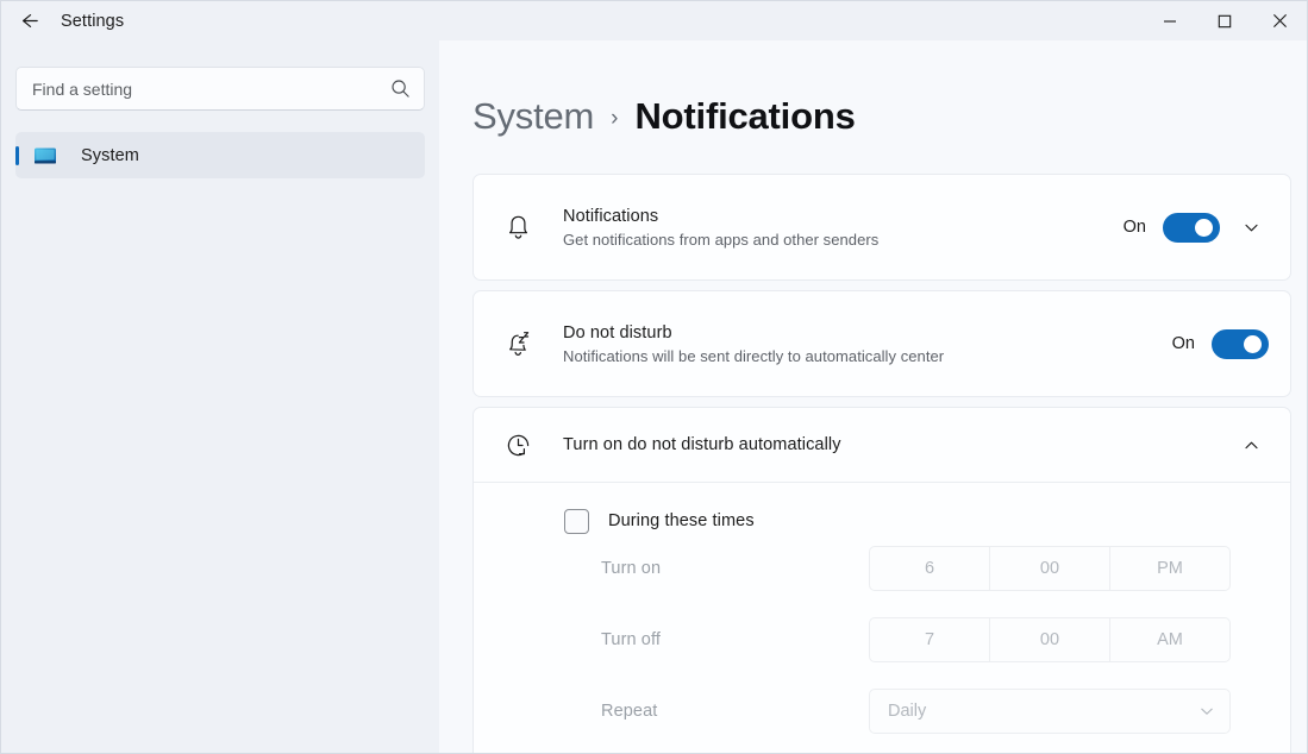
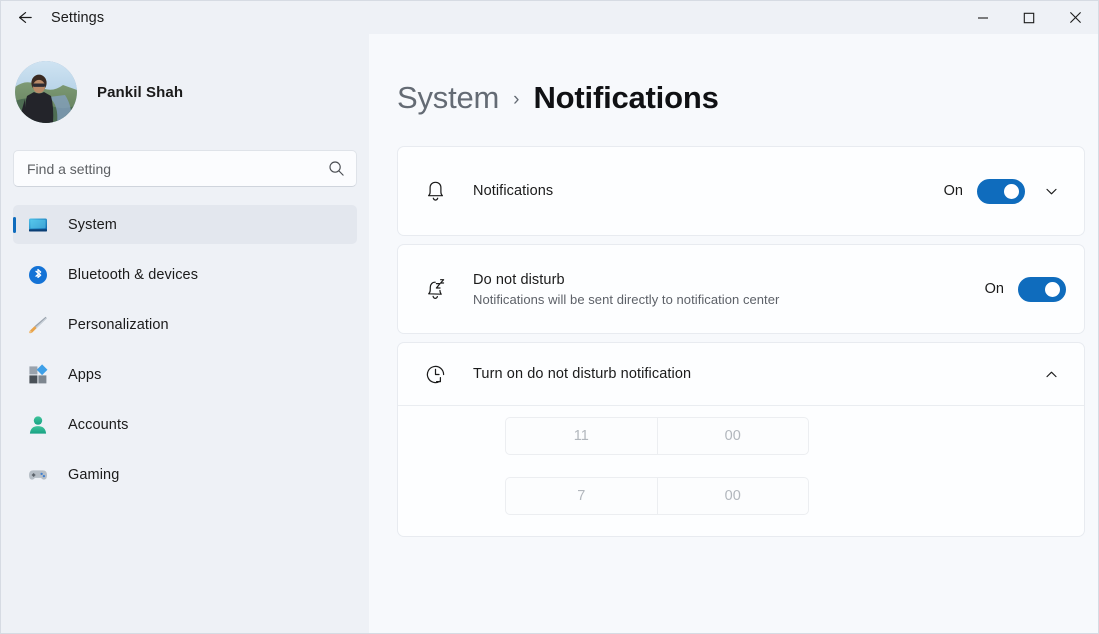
  Settings
+ Pankil Shah
  Find a setting
  System
+ Bluetooth & devices
+ Personalization
+ Apps
+ Accounts
+ Gaming
  System
  ›
  Notifications
  Notifications
- Get notifications from apps and other senders
  On
  Do not disturb
- Notifications will be sent directly to automatically center
+ Notifications will be sent directly to notification center
  On
- Turn on do not disturb automatically
+ Turn on do not disturb notification
- During these times
- Turn on
- 6
+ 11
  00
- PM
- Turn off
  7
  00
- AM
- Repeat
- Daily
